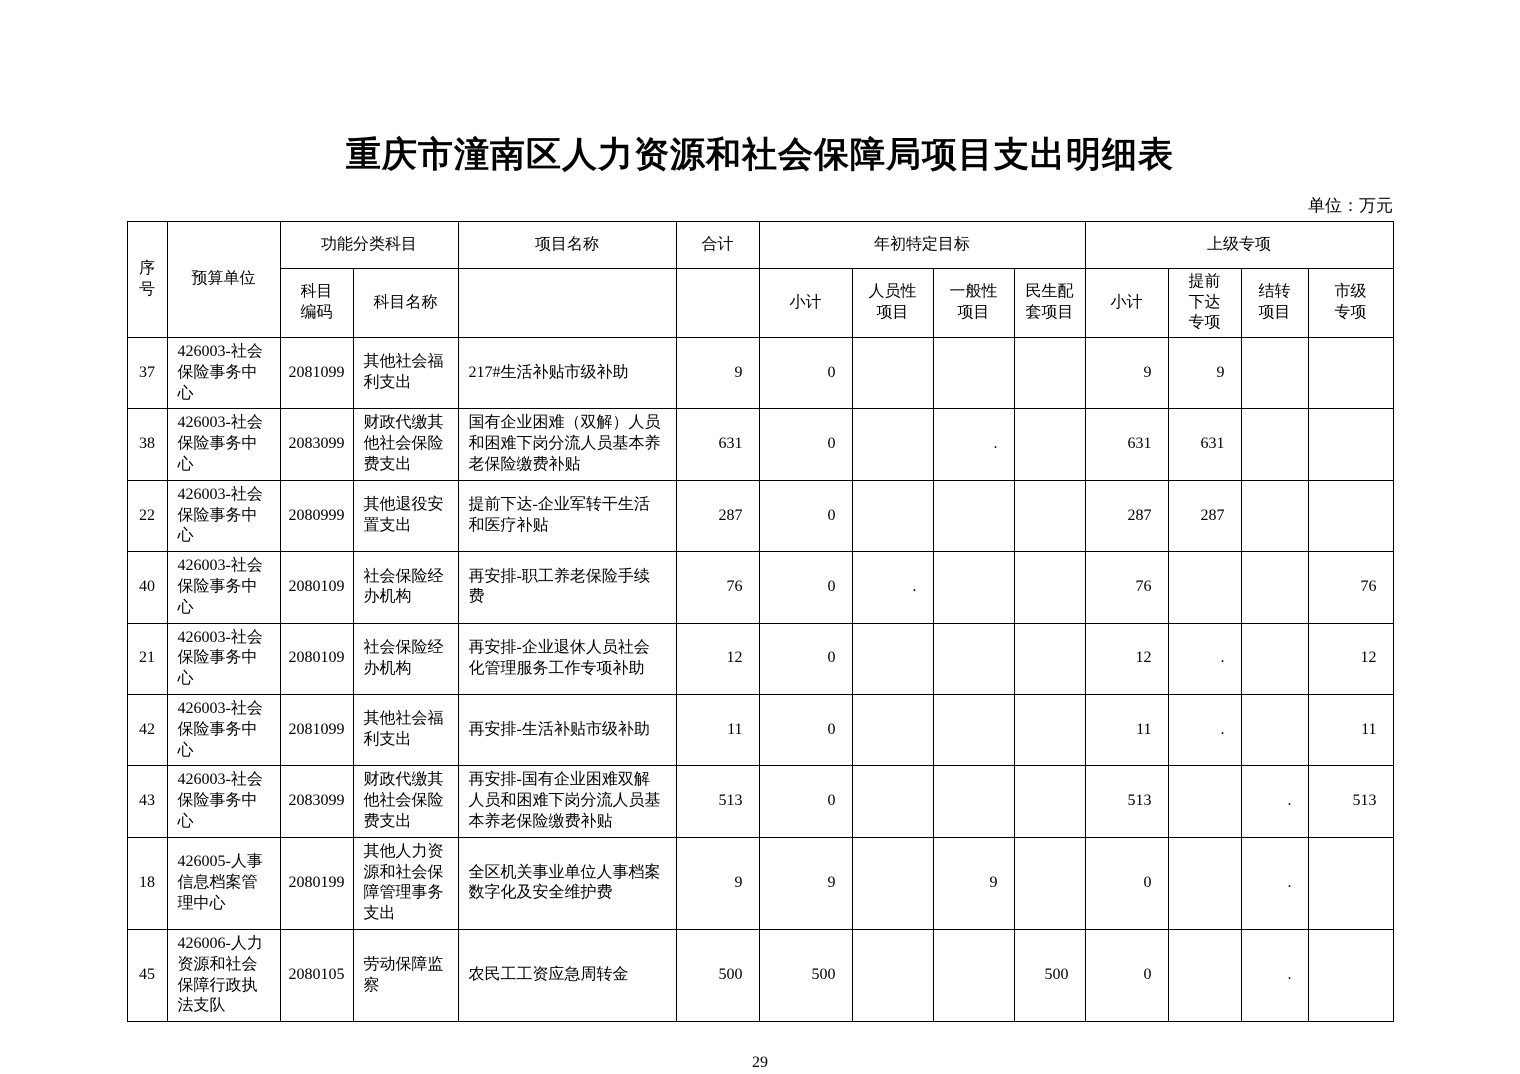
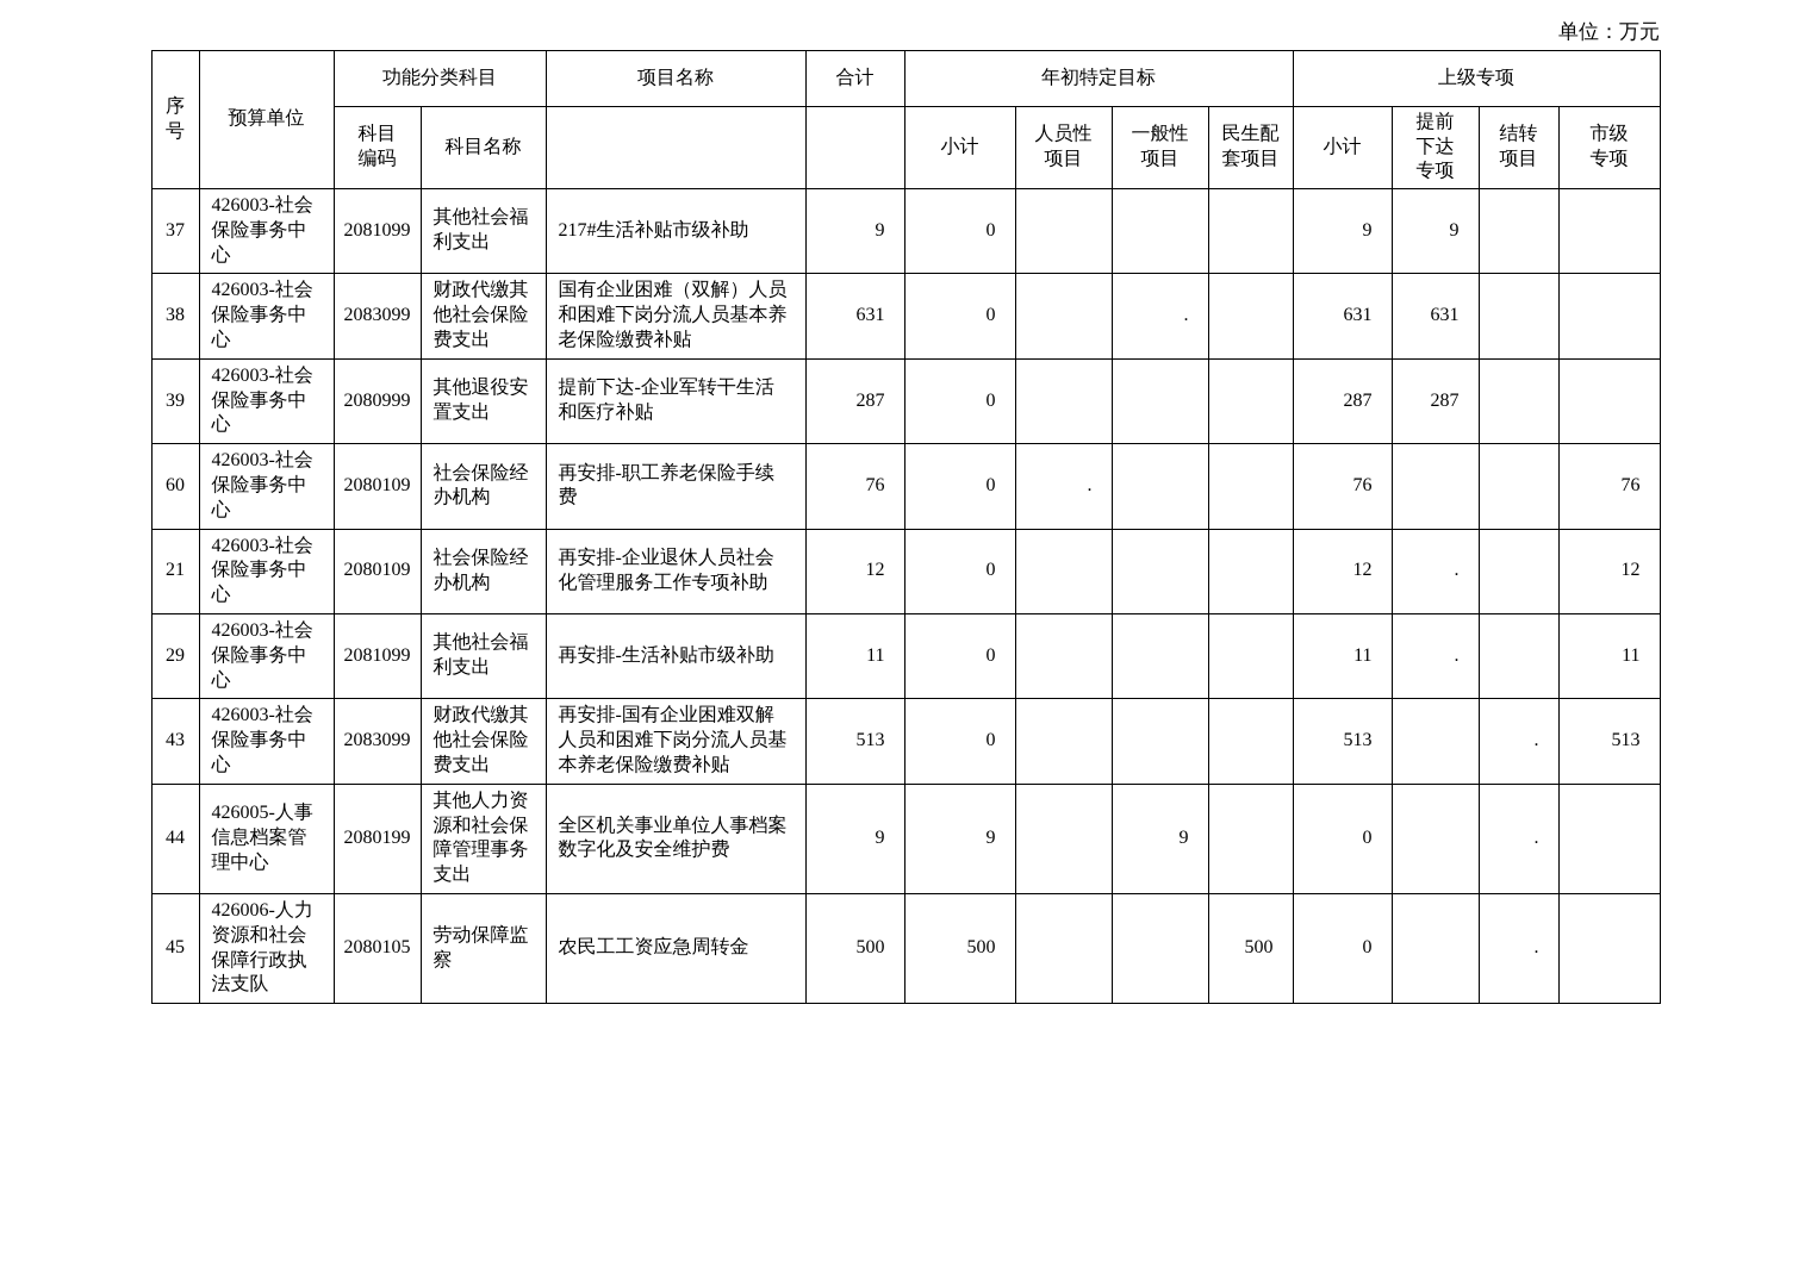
- 重庆市潼南区人力资源和社会保障局项目支出明细表
  单位：万元
  序 号	预算单位	功能分类科目	项目名称	合计	年初特定目标	上级专项
  科目 编码	科目名称			小计	人员性 项目	一般性 项目	民生配 套项目	小计	提前 下达 专项	结转 项目	市级 专项
  37	426003-社会保险事务中心	2081099	其他社会福利支出	217#生活补贴市级补助	9	0				9	9
  38	426003-社会保险事务中心	2083099	财政代缴其他社会保险费支出	国有企业困难（双解）人员和困难下岗分流人员基本养老保险缴费补贴	631	0		.		631	631
- 22	426003-社会保险事务中心	2080999	其他退役安置支出	提前下达-企业军转干生活和医疗补贴	287	0				287	287
+ 39	426003-社会保险事务中心	2080999	其他退役安置支出	提前下达-企业军转干生活和医疗补贴	287	0				287	287
- 40	426003-社会保险事务中心	2080109	社会保险经办机构	再安排-职工养老保险手续费	76	0	.			76			76
+ 60	426003-社会保险事务中心	2080109	社会保险经办机构	再安排-职工养老保险手续费	76	0	.			76			76
  21	426003-社会保险事务中心	2080109	社会保险经办机构	再安排-企业退休人员社会化管理服务工作专项补助	12	0				12	.		12
- 42	426003-社会保险事务中心	2081099	其他社会福利支出	再安排-生活补贴市级补助	11	0				11	.		11
+ 29	426003-社会保险事务中心	2081099	其他社会福利支出	再安排-生活补贴市级补助	11	0				11	.		11
  43	426003-社会保险事务中心	2083099	财政代缴其他社会保险费支出	再安排-国有企业困难双解人员和困难下岗分流人员基本养老保险缴费补贴	513	0				513		.	513
- 18	426005-人事信息档案管理中心	2080199	其他人力资源和社会保障管理事务支出	全区机关事业单位人事档案数字化及安全维护费	9	9		9		0		.
+ 44	426005-人事信息档案管理中心	2080199	其他人力资源和社会保障管理事务支出	全区机关事业单位人事档案数字化及安全维护费	9	9		9		0		.
  45	426006-人力资源和社会保障行政执法支队	2080105	劳动保障监察	农民工工资应急周转金	500	500			500	0		.
- 29
